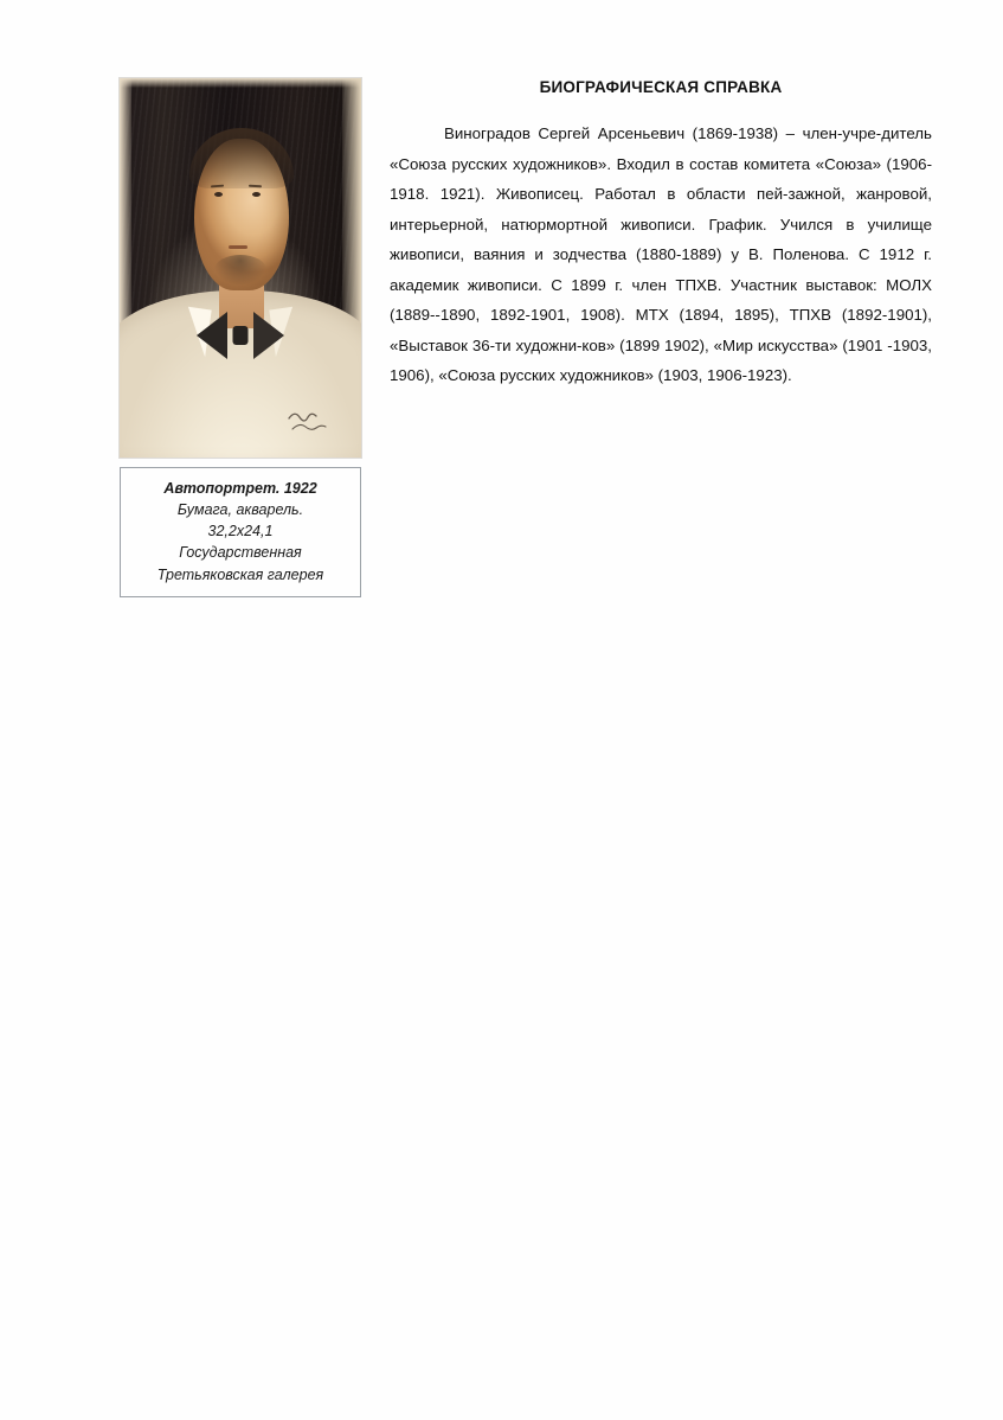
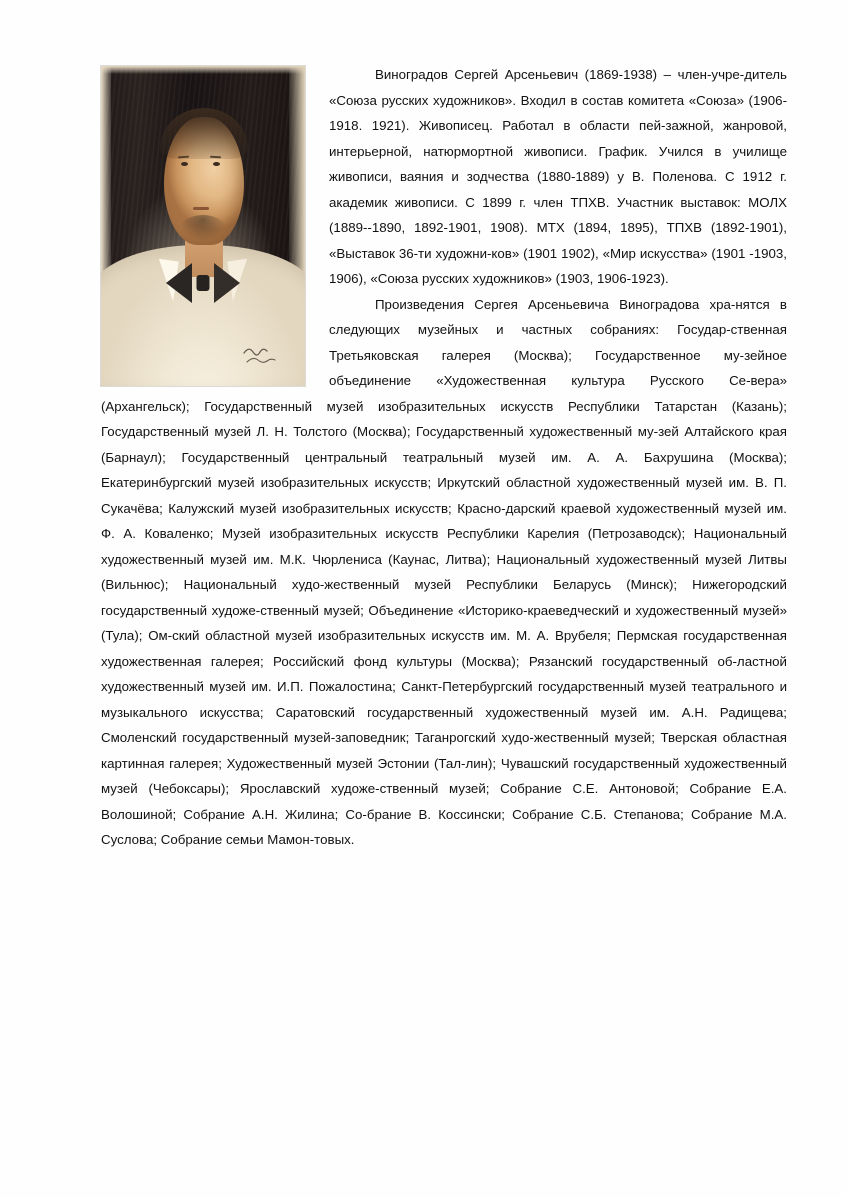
- Автопортрет. 1922
- Бумага, акварель.
- 32,2х24,1
- Государственная
- Третьяковская галерея
- БИОГРАФИЧЕСКАЯ СПРАВКА
- Виноградов Сергей Арсеньевич (1869-1938) – член-учре-дитель «Союза русских художников». Входил в состав комитета «Союза» (1906-1918. 1921). Живописец. Работал в области пей-зажной, жанровой, интерьерной, натюрмортной живописи. График. Учился в училище живописи, ваяния и зодчества (1880-1889) у В. Поленова. С 1912 г. академик живописи. С 1899 г. член ТПХВ. Участник выставок: МОЛХ (1889--1890, 1892-1901, 1908). МТХ (1894, 1895), ТПХВ (1892-1901), «Выставок 36-ти художни-ков» (1899 1902), «Мир искусства» (1901 -1903, 1906), «Союза русских художников» (1903, 1906-1923).
+ Виноградов Сергей Арсеньевич (1869-1938) – член-учре-дитель «Союза русских художников». Входил в состав комитета «Союза» (1906-1918. 1921). Живописец. Работал в области пей-зажной, жанровой, интерьерной, натюрмортной живописи. График. Учился в училище живописи, ваяния и зодчества (1880-1889) у В. Поленова. С 1912 г. академик живописи. С 1899 г. член ТПХВ. Участник выставок: МОЛХ (1889--1890, 1892-1901, 1908). МТХ (1894, 1895), ТПХВ (1892-1901), «Выставок 36-ти художни-ков» (1901 1902), «Мир искусства» (1901 -1903, 1906), «Союза русских художников» (1903, 1906-1923).
+ Произведения Сергея Арсеньевича Виноградова хра-нятся в следующих музейных и частных собраниях: Государ-ственная Третьяковская галерея (Москва); Государственное му-зейное объединение «Художественная культура Русского Се-вера» (Архангельск); Государственный музей изобразительных искусств Республики Татарстан (Казань); Государственный музей Л. Н. Толстого (Москва); Государственный художественный му-зей Алтайского края (Барнаул); Государственный центральный театральный музей им. А. А. Бахрушина (Москва); Екатеринбургский музей изобразительных искусств; Иркутский областной художественный музей им. В. П. Сукачёва; Калужский музей изобразительных искусств; Красно-дарский краевой художественный музей им. Ф. А. Коваленко; Музей изобразительных искусств Республики Карелия (Петрозаводск); Национальный художественный музей им. М.К. Чюрлениса (Каунас, Литва); Национальный художественный музей Литвы (Вильнюс); Национальный худо-жественный музей Республики Беларусь (Минск); Нижегородский государственный художе-ственный музей; Объединение «Историко-краеведческий и художественный музей» (Тула); Ом-ский областной музей изобразительных искусств им. М. А. Врубеля; Пермская государственная художественная галерея; Российский фонд культуры (Москва); Рязанский государственный об-ластной художественный музей им. И.П. Пожалостина; Санкт-Петербургский государственный музей театрального и музыкального искусства; Саратовский государственный художественный музей им. А.Н. Радищева; Смоленский государственный музей-заповедник; Таганрогский худо-жественный музей; Тверская областная картинная галерея; Художественный музей Эстонии (Тал-лин); Чувашский государственный художественный музей (Чебоксары); Ярославский художе-ственный музей; Собрание С.Е. Антоновой; Собрание Е.А. Волошиной; Собрание А.Н. Жилина; Со-брание В. Коссински; Собрание С.Б. Степанова; Собрание М.А. Суслова; Собрание семьи Мамон-товых.
